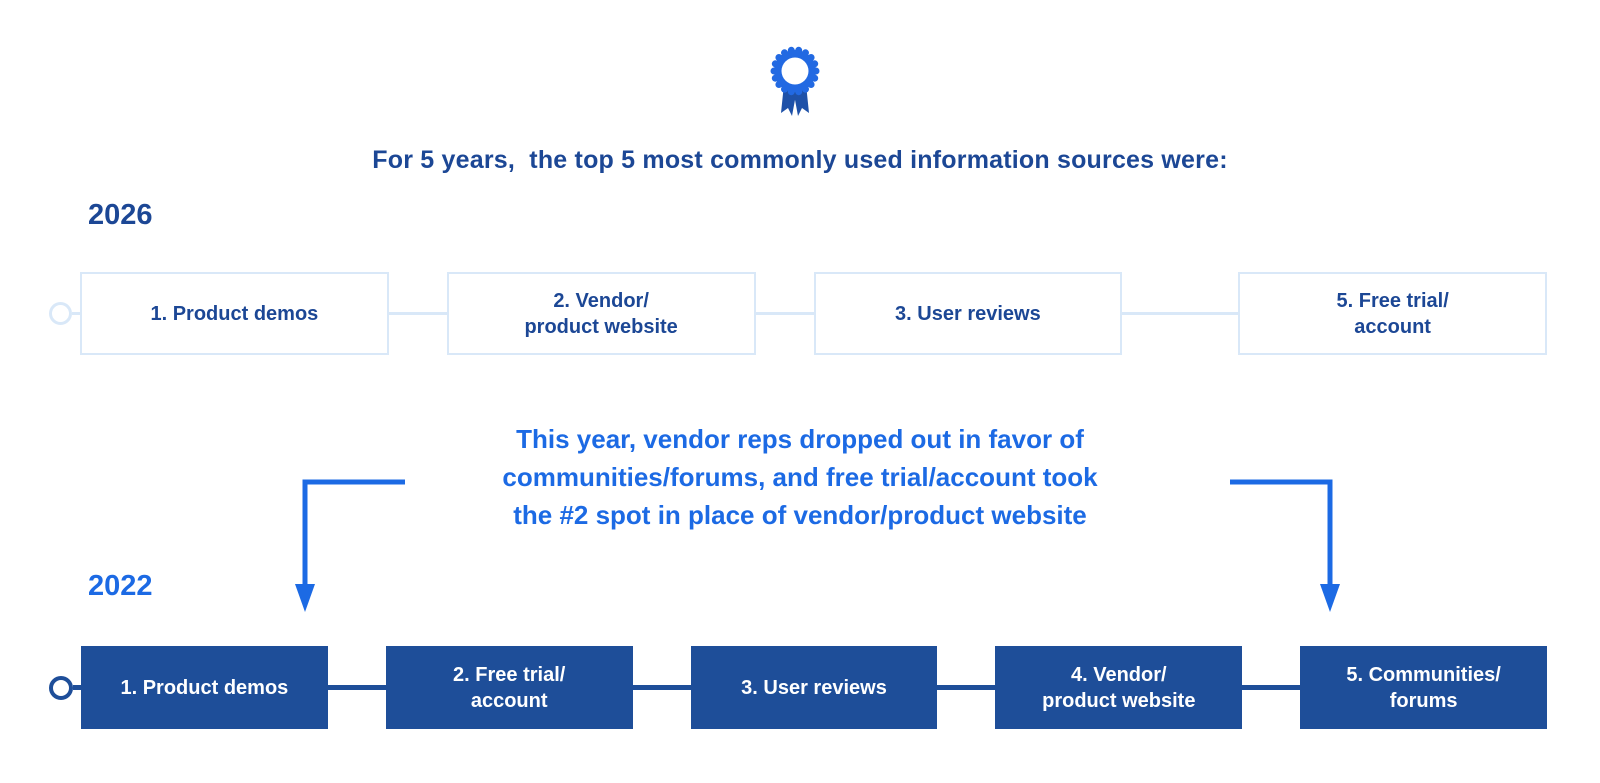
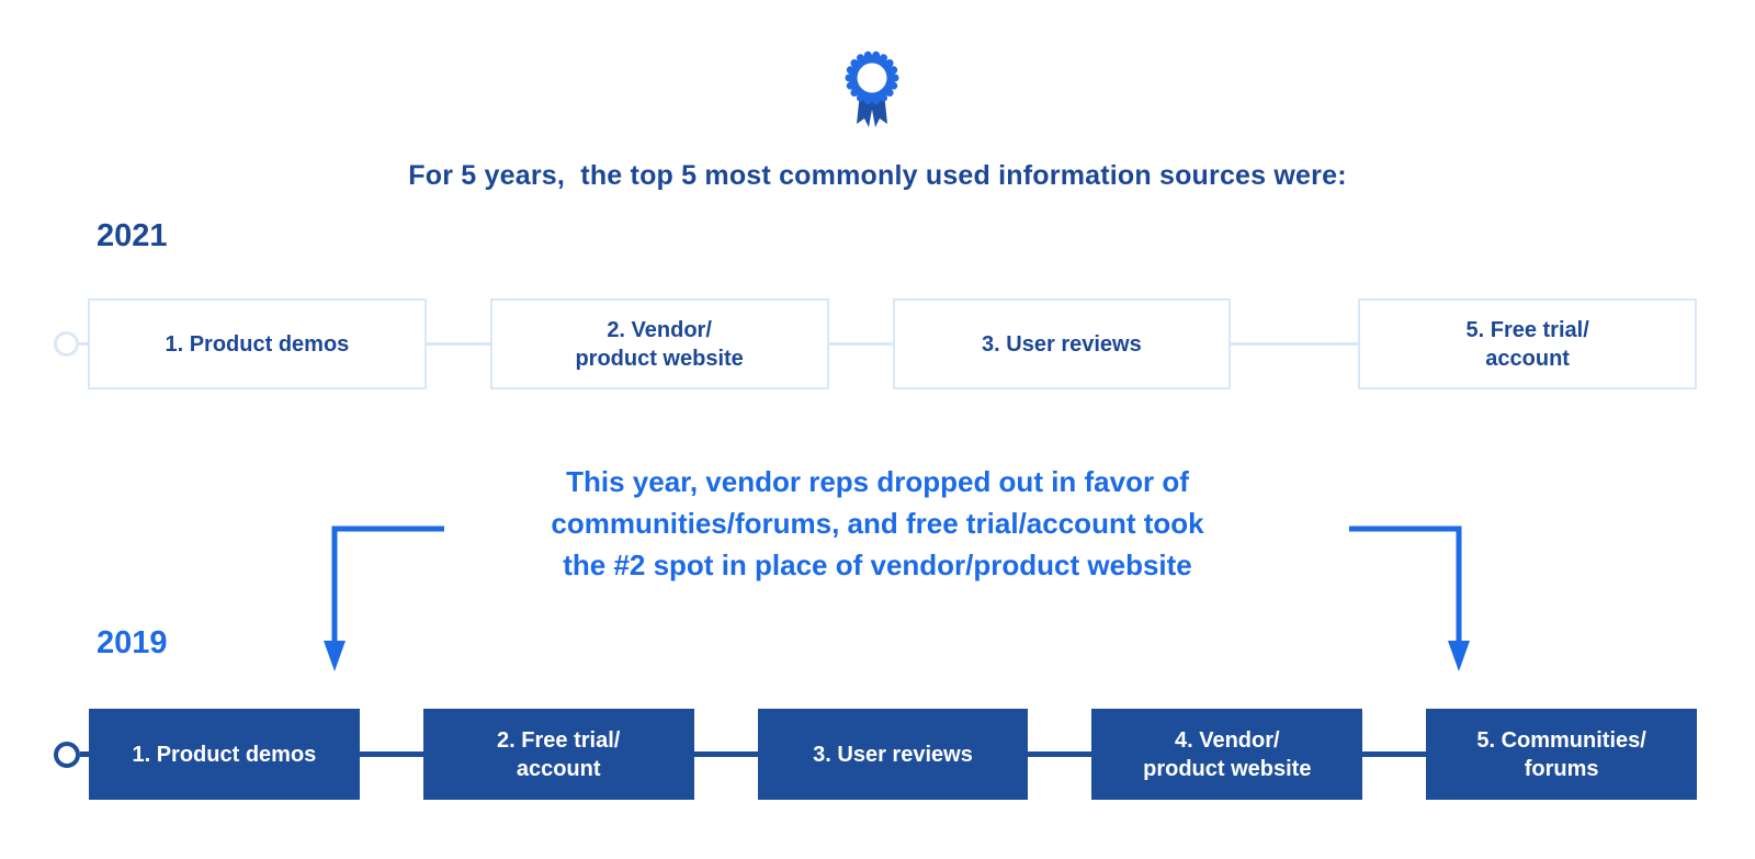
  For 5 years, the top 5 most commonly used information sources were:
- 2026
+ 2021
  1. Product demos
  2. Vendor/
  product website
  3. User reviews
  5. Free trial/
  account
  This year, vendor reps dropped out in favor of
  communities/forums, and free trial/account took
  the #2 spot in place of vendor/product website
- 2022
+ 2019
  1. Product demos
  2. Free trial/
  account
  3. User reviews
  4. Vendor/
  product website
  5. Communities/
  forums
